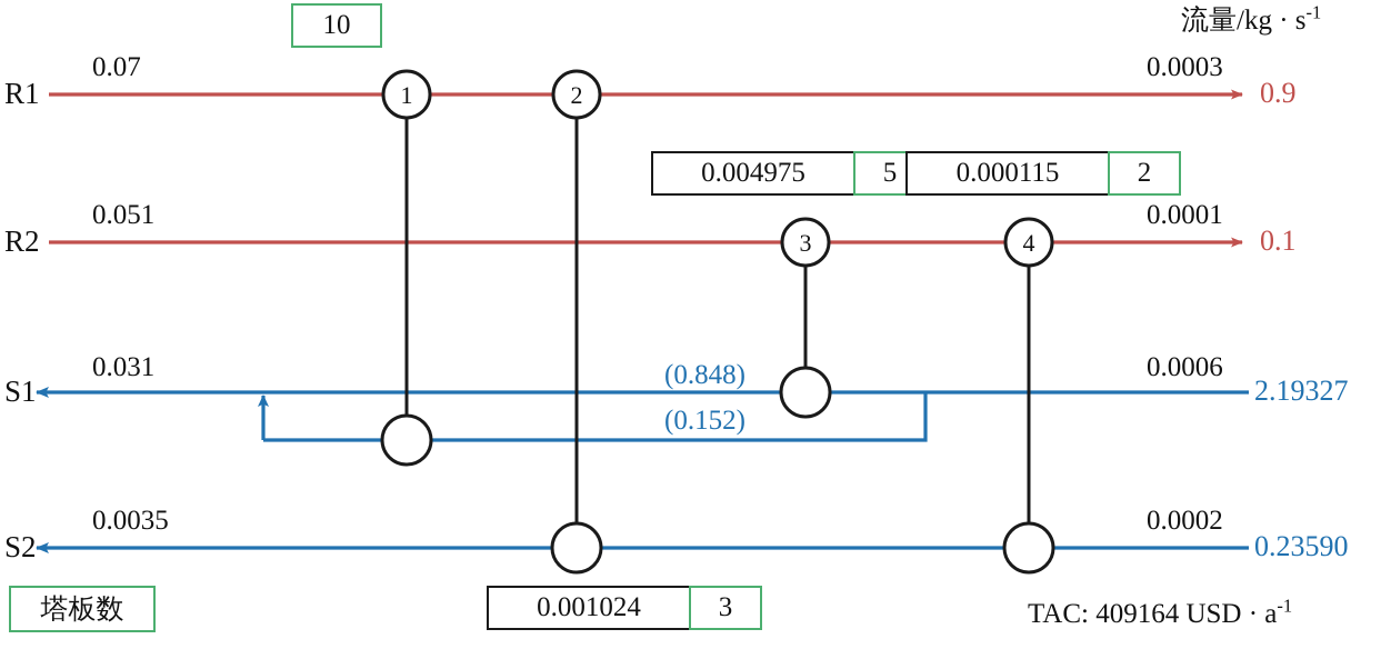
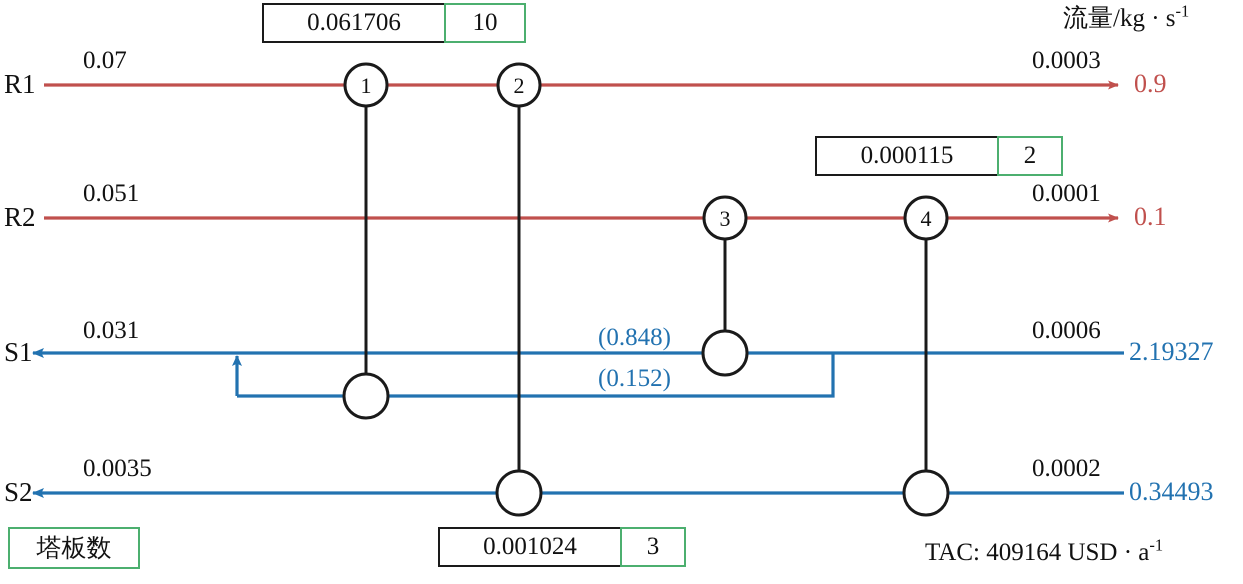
  1
  2
  3
  4
  R1
  R2
  S1
  S2
  0.07
  0.051
  0.031
  0.0035
  0.0003
  0.0001
  0.0006
  0.0002
  0.9
  0.1
  2.19327
- 0.23590
+ 0.34493
  (0.848)
  (0.152)
  流量/kg · s-1
+ 0.061706
  10
- 0.004975
- 5
  0.000115
  2
  0.001024
  3
  塔板数
  TAC: 409164 USD · a-1
